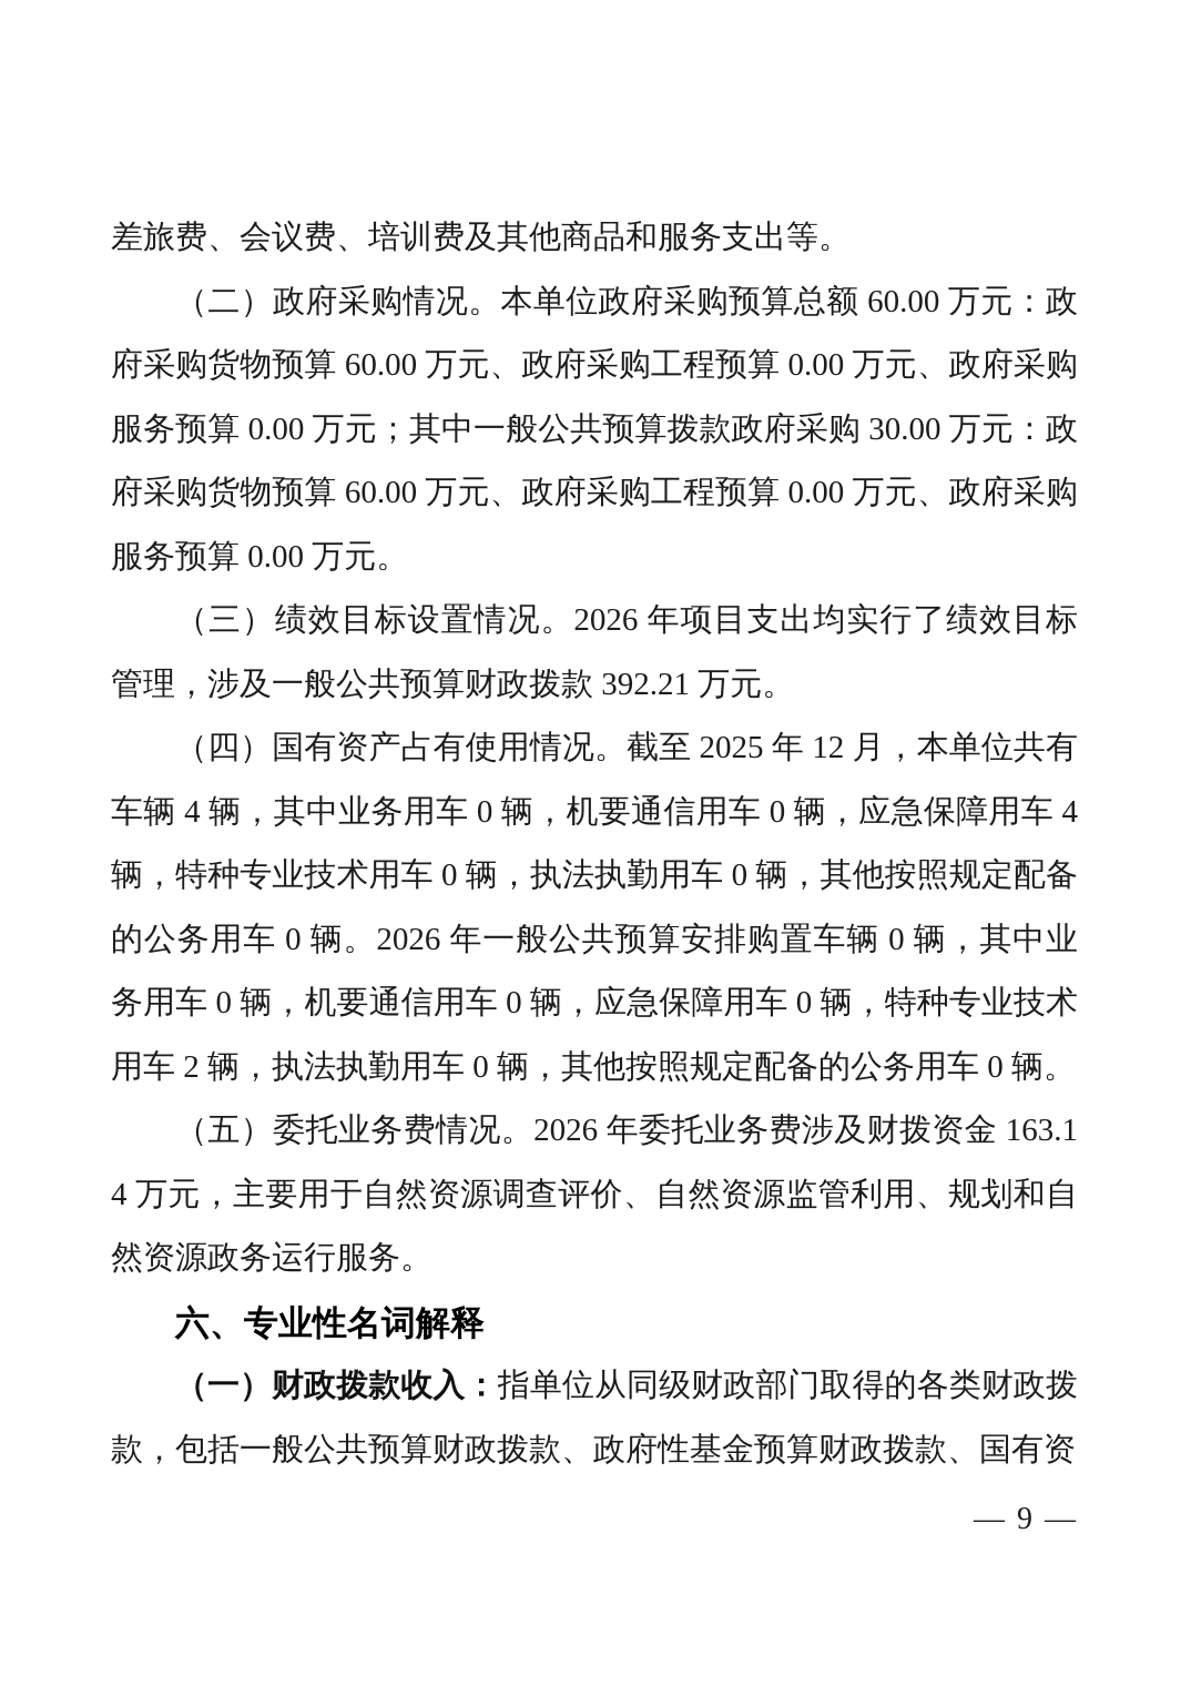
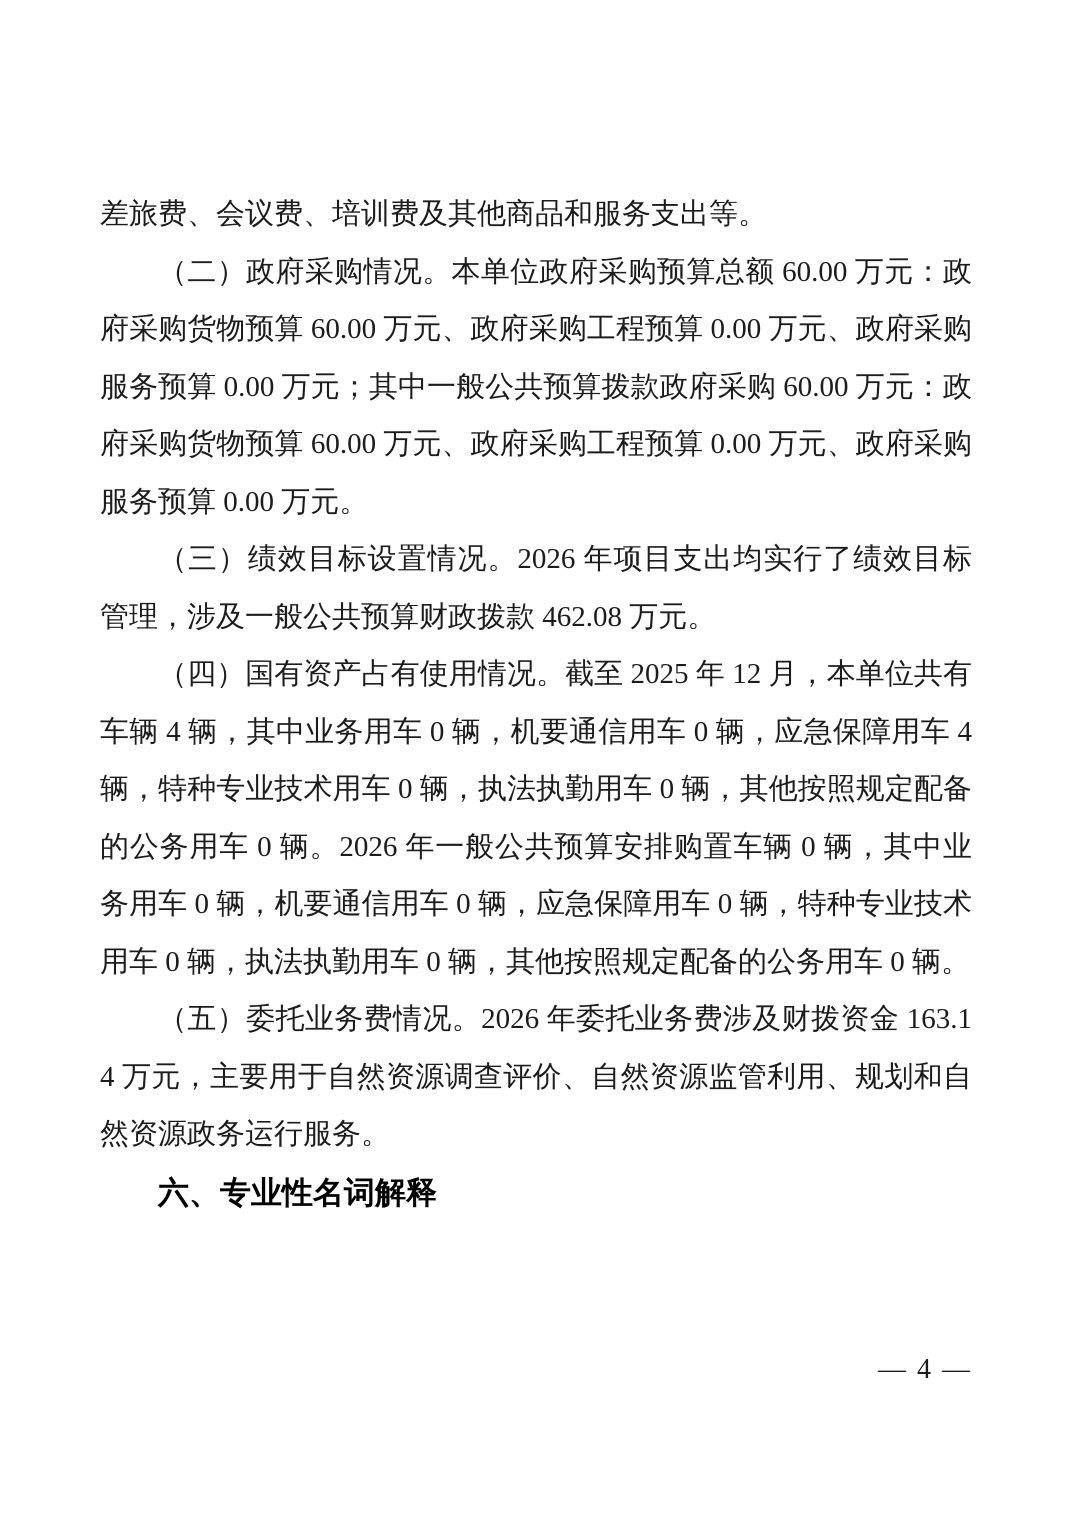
  差旅费、会议费、培训费及其他商品和服务支出等。
- （二）政府采购情况。本单位政府采购预算总额 60.00 万元：政府采购货物预算 60.00 万元、政府采购工程预算 0.00 万元、政府采购服务预算 0.00 万元；其中一般公共预算拨款政府采购 30.00 万元：政府采购货物预算 60.00 万元、政府采购工程预算 0.00 万元、政府采购服务预算 0.00 万元。
+ （二）政府采购情况。本单位政府采购预算总额 60.00 万元：政府采购货物预算 60.00 万元、政府采购工程预算 0.00 万元、政府采购服务预算 0.00 万元；其中一般公共预算拨款政府采购 60.00 万元：政府采购货物预算 60.00 万元、政府采购工程预算 0.00 万元、政府采购服务预算 0.00 万元。
- （三）绩效目标设置情况。2026 年项目支出均实行了绩效目标管理，涉及一般公共预算财政拨款 392.21 万元。
+ （三）绩效目标设置情况。2026 年项目支出均实行了绩效目标管理，涉及一般公共预算财政拨款 462.08 万元。
- （四）国有资产占有使用情况。截至 2025 年 12 月，本单位共有车辆 4 辆，其中业务用车 0 辆，机要通信用车 0 辆，应急保障用车 4 辆，特种专业技术用车 0 辆，执法执勤用车 0 辆，其他按照规定配备的公务用车 0 辆。2026 年一般公共预算安排购置车辆 0 辆，其中业务用车 0 辆，机要通信用车 0 辆，应急保障用车 0 辆，特种专业技术用车 2 辆，执法执勤用车 0 辆，其他按照规定配备的公务用车 0 辆。
+ （四）国有资产占有使用情况。截至 2025 年 12 月，本单位共有车辆 4 辆，其中业务用车 0 辆，机要通信用车 0 辆，应急保障用车 4 辆，特种专业技术用车 0 辆，执法执勤用车 0 辆，其他按照规定配备的公务用车 0 辆。2026 年一般公共预算安排购置车辆 0 辆，其中业务用车 0 辆，机要通信用车 0 辆，应急保障用车 0 辆，特种专业技术用车 0 辆，执法执勤用车 0 辆，其他按照规定配备的公务用车 0 辆。
  （五）委托业务费情况。2026 年委托业务费涉及财拨资金 163.14 万元，主要用于自然资源调查评价、自然资源监管利用、规划和自然资源政务运行服务。
  六、专业性名词解释
- （一）财政拨款收入：指单位从同级财政部门取得的各类财政拨款，包括一般公共预算财政拨款、政府性基金预算财政拨款、国有资
- — 9 —
+ — 4 —
